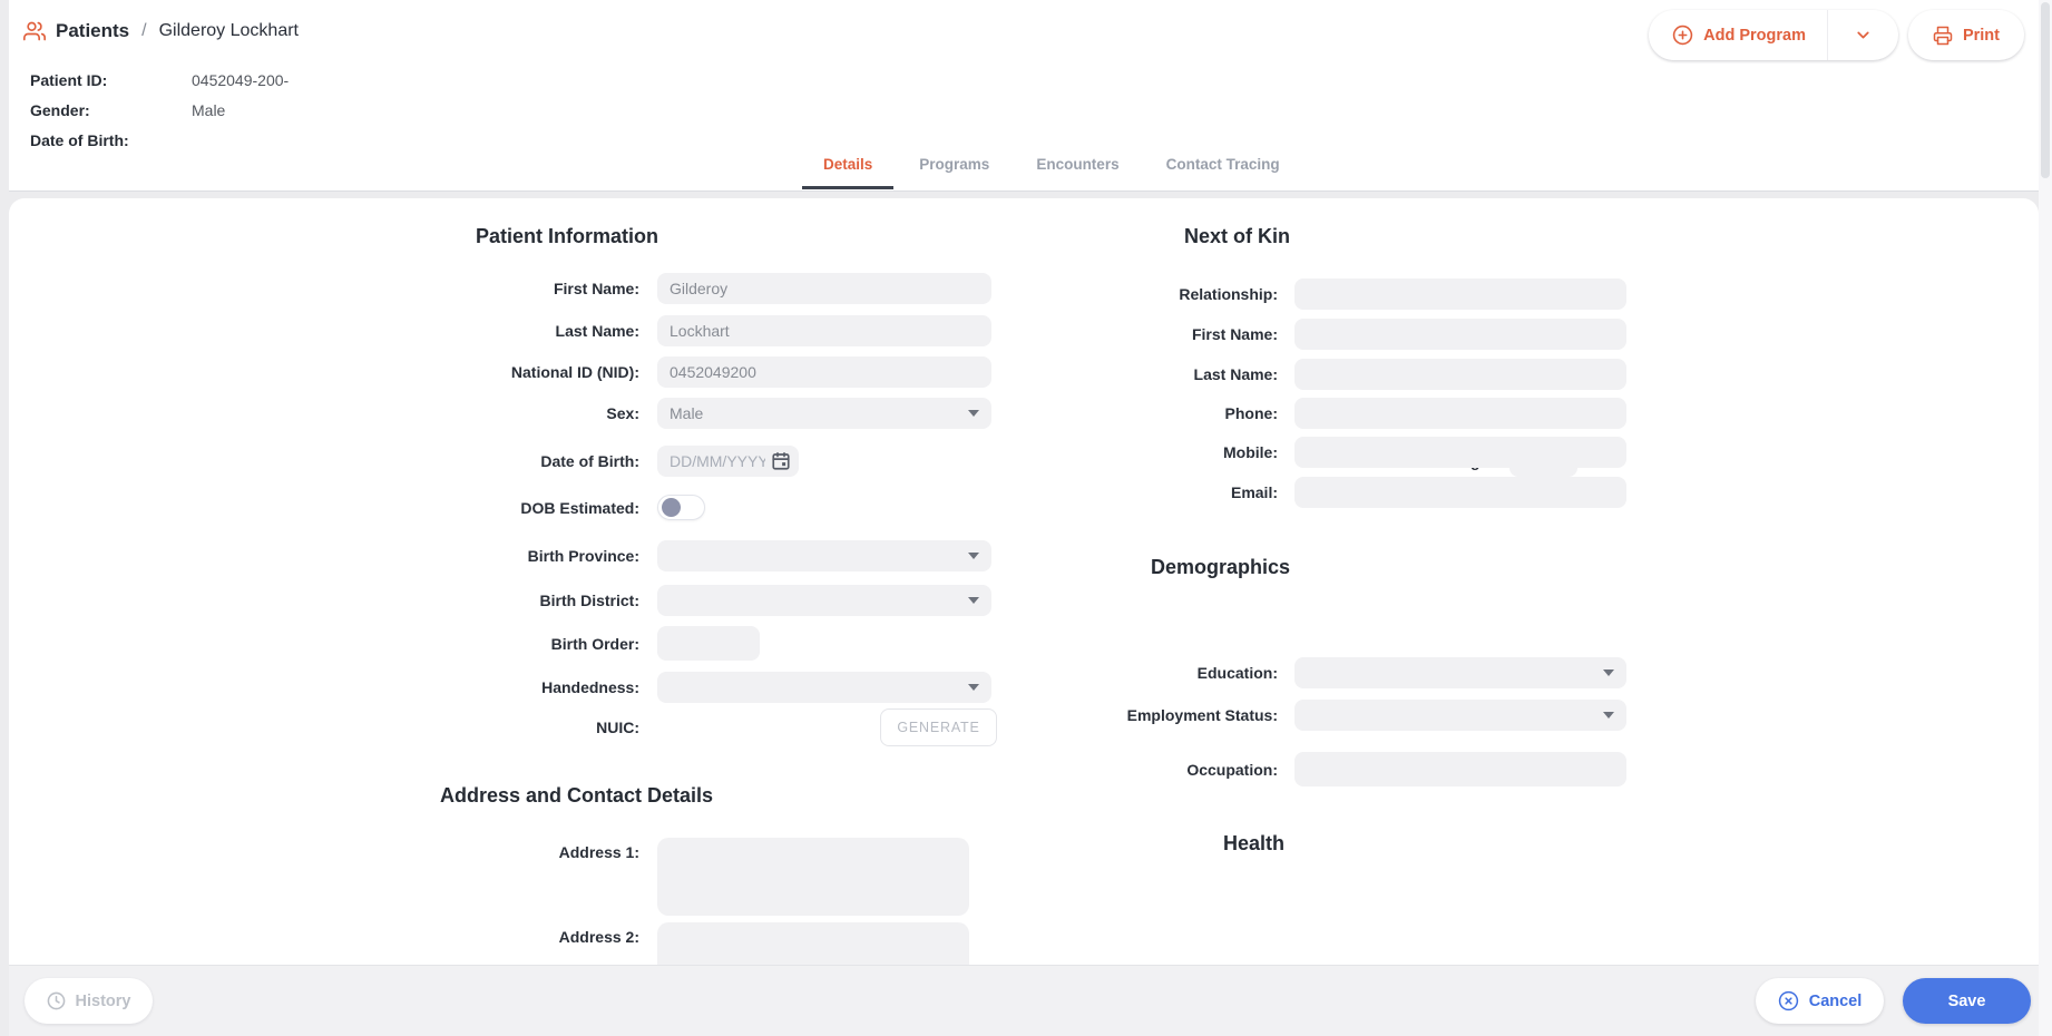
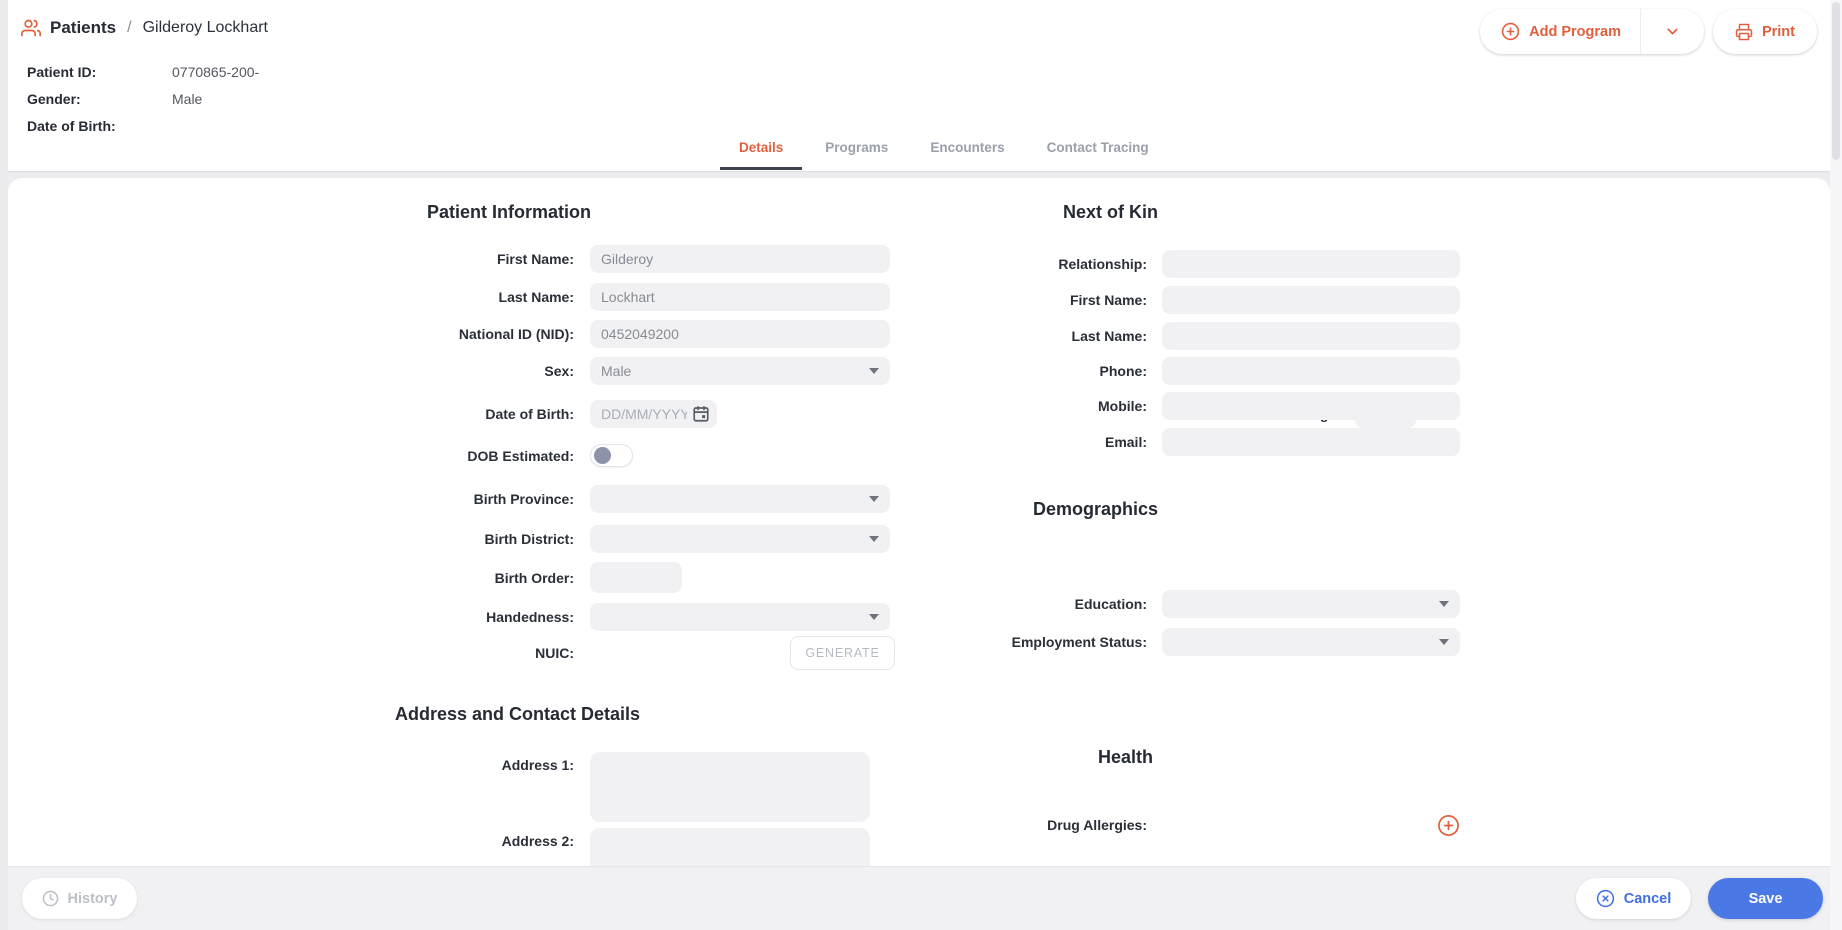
  Patients
  /
  Gilderoy Lockhart
  Patient ID:
- 0452049-200-
+ 0770865-200-
  Gender:
  Male
  Date of Birth:
  Add Program
  Print
  Details
  Programs
  Encounters
  Contact Tracing
  Patient Information
  First Name:
  Gilderoy
  Last Name:
  Lockhart
  National ID (NID):
  0452049200
  Sex:
  Male
  Date of Birth:
  DD/MM/YYYY
  DOB Estimated:
  Birth Province:
  Birth District:
  Birth Order:
  Handedness:
  NUIC:
  GENERATE
  Address and Contact Details
  Address 1:
  Address 2:
  Next of Kin
  Relationship:
  First Name:
  Last Name:
  Phone:
  Mobile:
  Email:
  Demographics
  Education:
  Employment Status:
- Occupation:
  Health
+ Drug Allergies:
  History
  Cancel
  Save
